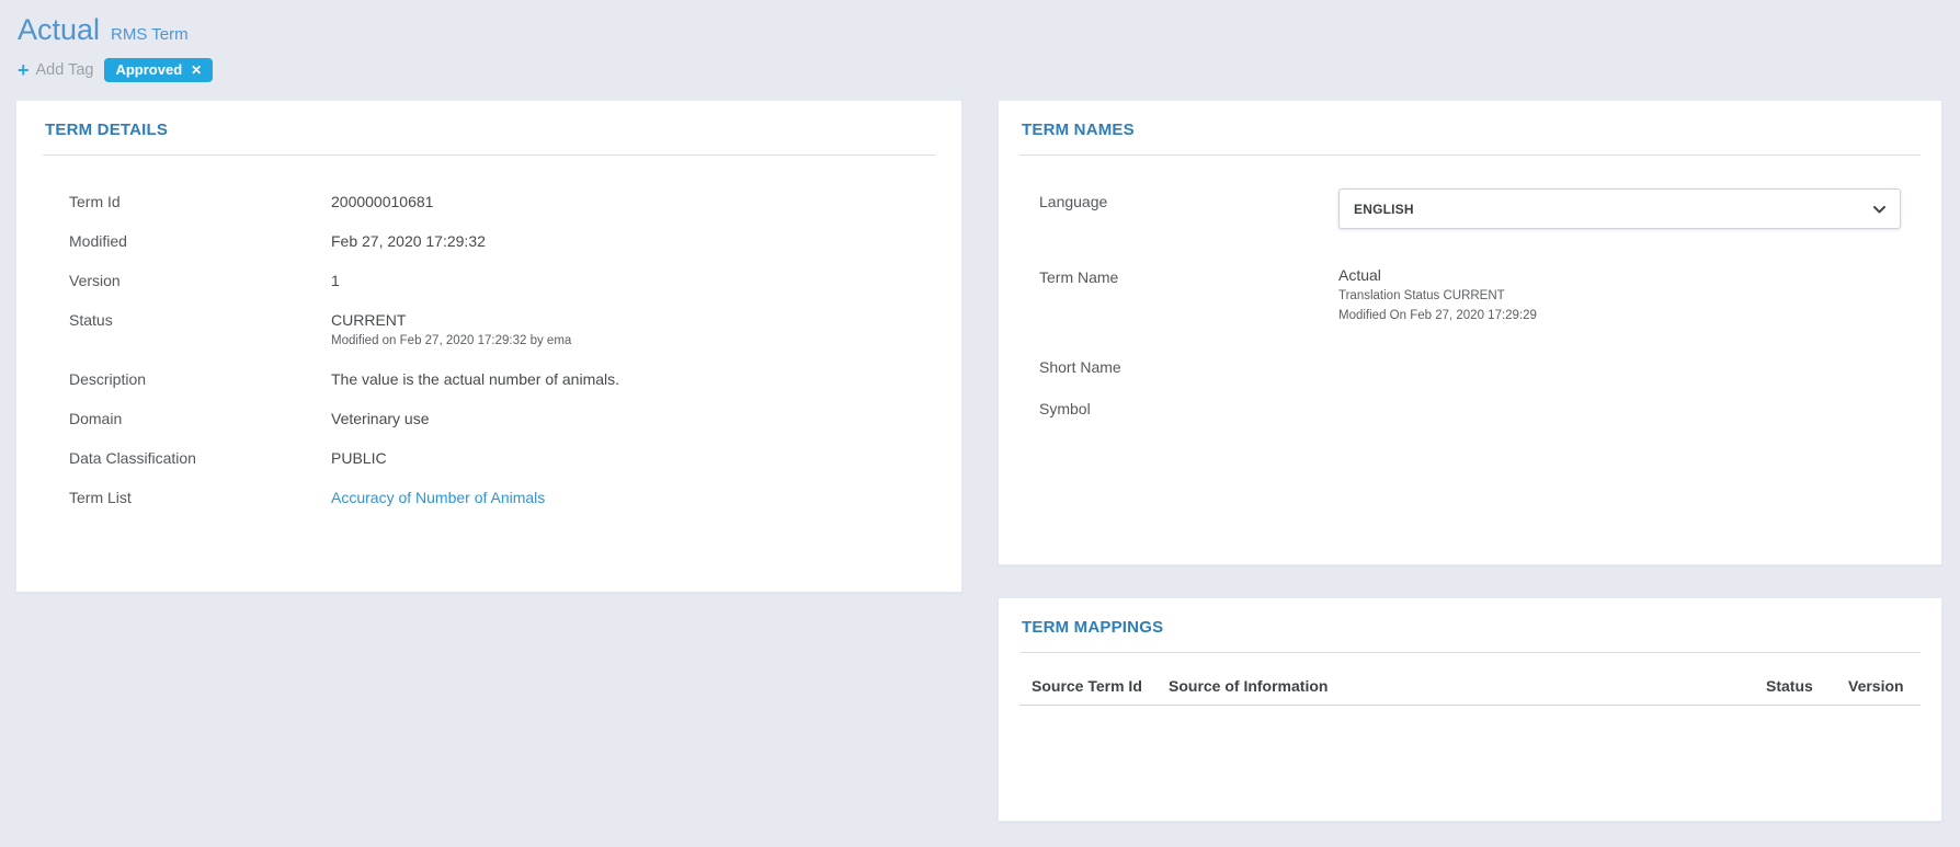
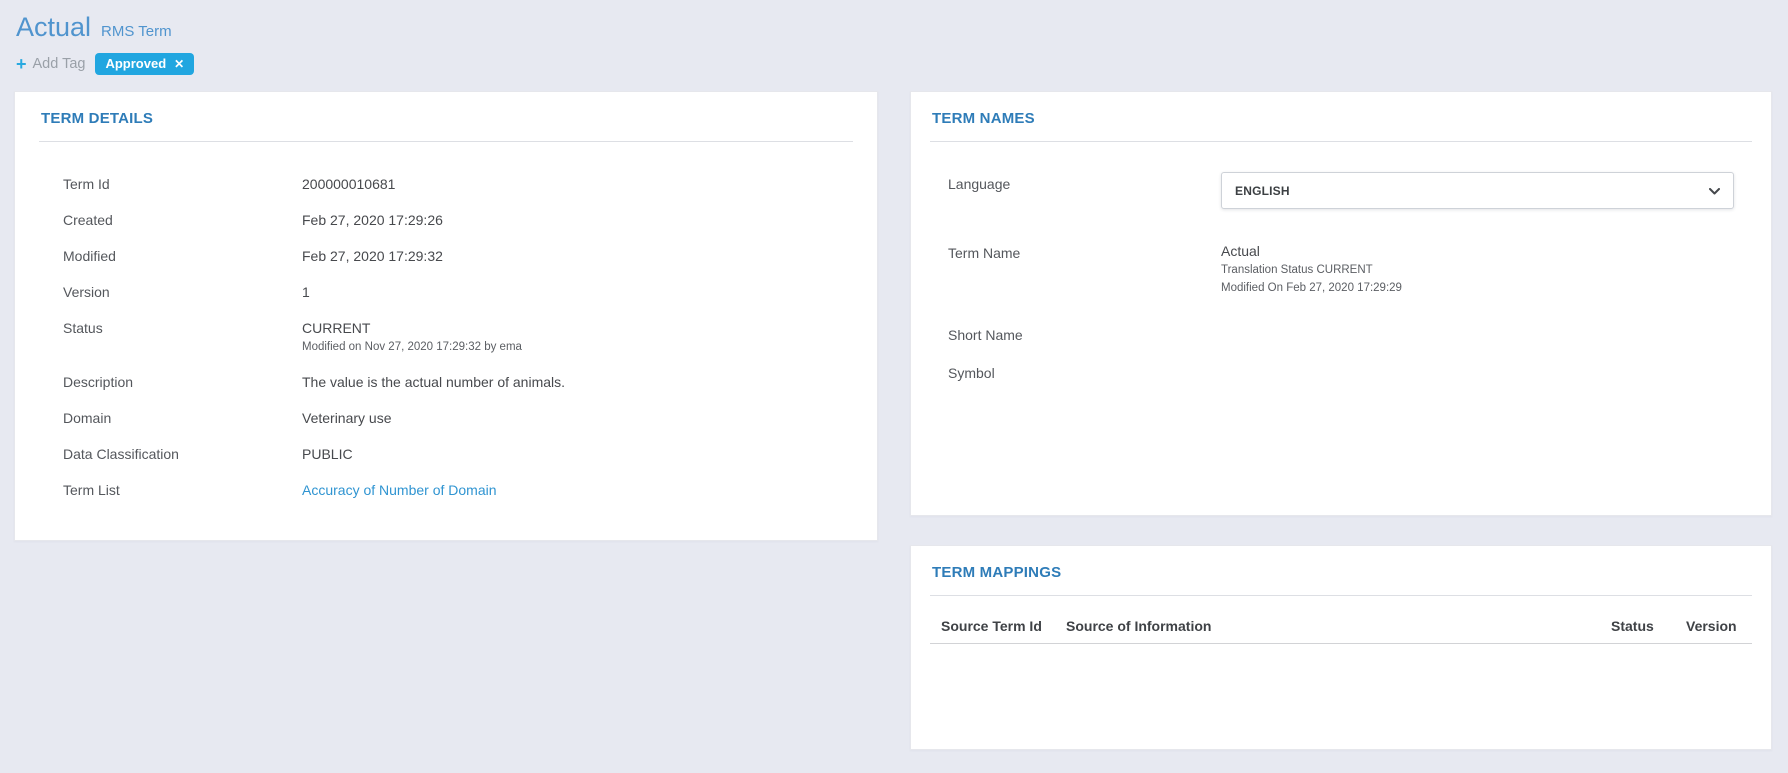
  Actual
  RMS Term
  +
  Add Tag
  Approved
  ✕
  TERM DETAILS
  Term Id
  200000010681
+ Created
+ Feb 27, 2020 17:29:26
  Modified
  Feb 27, 2020 17:29:32
  Version
  1
  Status
  CURRENT
- Modified on Feb 27, 2020 17:29:32 by ema
+ Modified on Nov 27, 2020 17:29:32 by ema
  Description
  The value is the actual number of animals.
  Domain
  Veterinary use
  Data Classification
  PUBLIC
  Term List
- Accuracy of Number of Animals
+ Accuracy of Number of Domain
  TERM NAMES
  Language
  ENGLISH
  Term Name
  Actual
  Translation Status CURRENT
  Modified On Feb 27, 2020 17:29:29
  Short Name
  Symbol
  TERM MAPPINGS
  Source Term Id
  Source of Information
  Status
  Version
